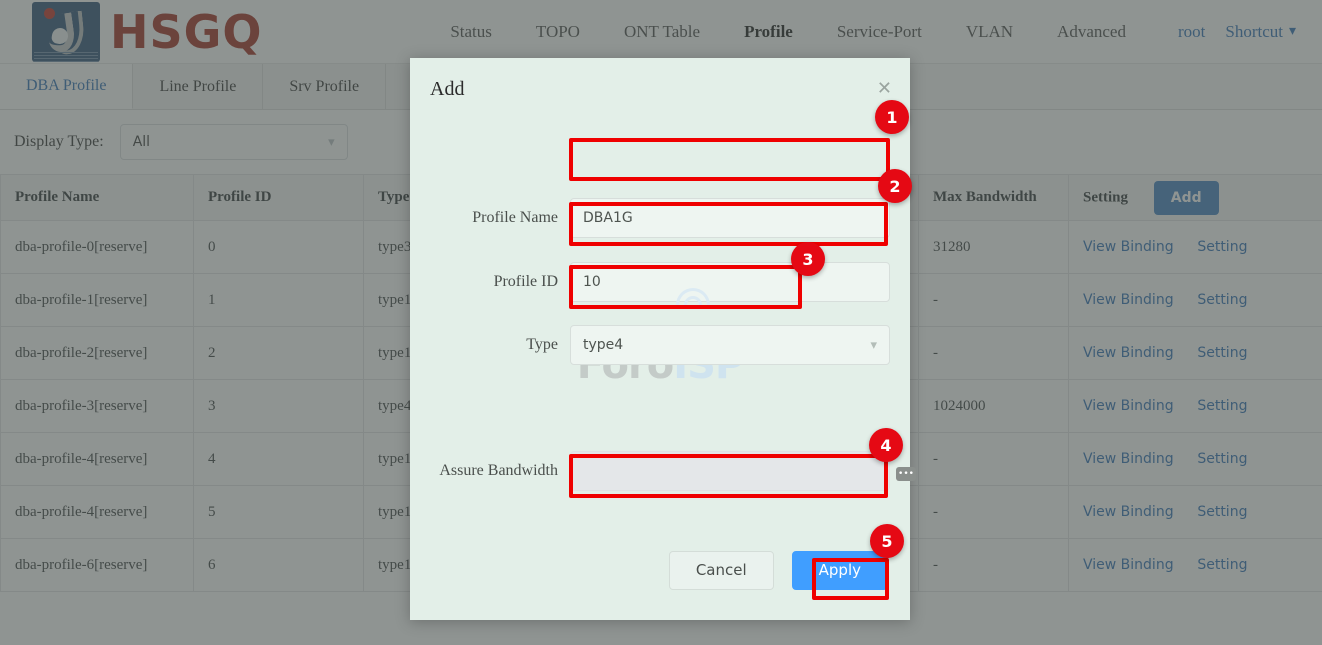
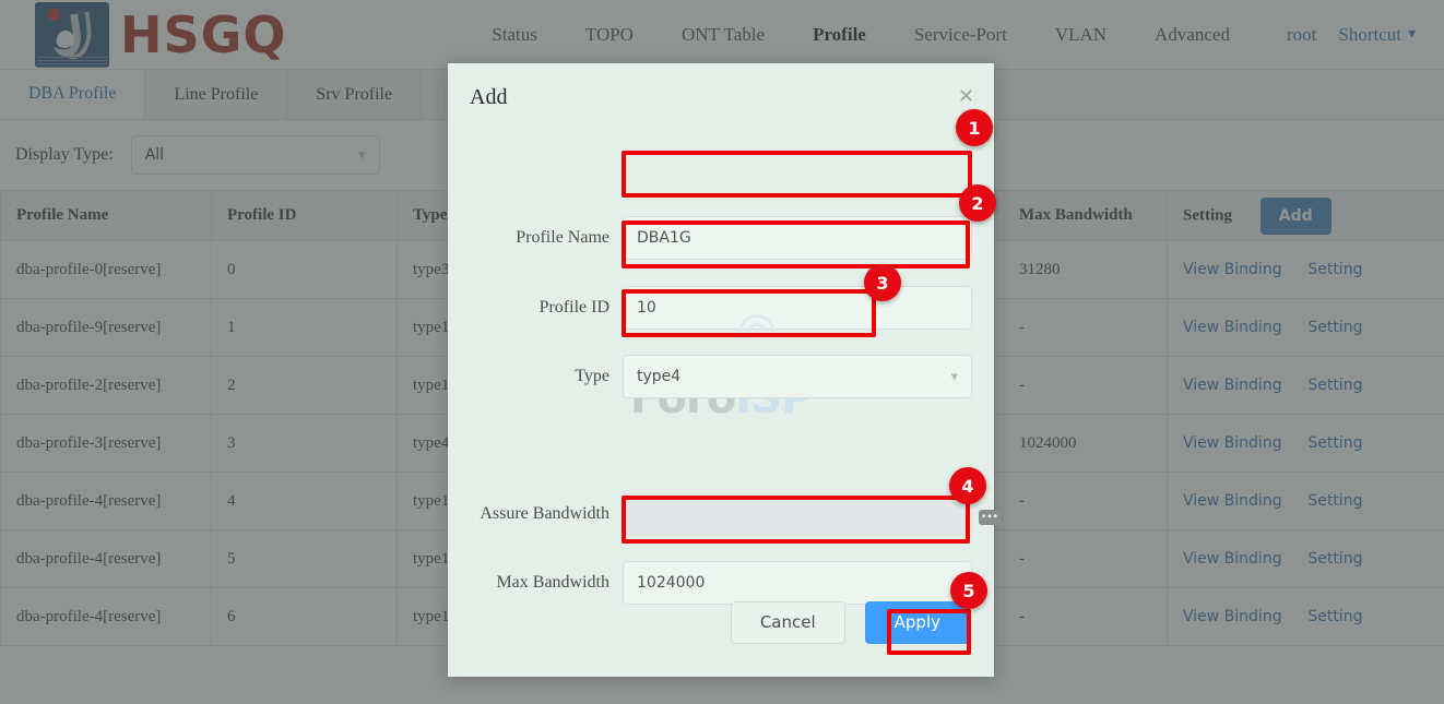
  HSGQ
  Status
  TOPO
  ONT Table
  Profile
  Service-Port
  VLAN
  Advanced
  root
  Shortcut
  ▾
  DBA Profile
  Line Profile
  Srv Profile
  Display Type:
  All
  ▾
  Profile Name	Profile ID	Type				Max Bandwidth	Setting Add
  dba-profile-0[reserve]	0	type3				31280	View Binding Setting
- dba-profile-1[reserve]	1	type1				-	View Binding Setting
+ dba-profile-9[reserve]	1	type1				-	View Binding Setting
  dba-profile-2[reserve]	2	type1				-	View Binding Setting
  dba-profile-3[reserve]	3	type4				1024000	View Binding Setting
  dba-profile-4[reserve]	4	type1				-	View Binding Setting
  dba-profile-4[reserve]	5	type1				-	View Binding Setting
- dba-profile-6[reserve]	6	type1				-	View Binding Setting
+ dba-profile-4[reserve]	6	type1				-	View Binding Setting
  Add
  ✕
  ForoISP
  Profile Name
  DBA1G
  Profile ID
  10
  Type
  type4
  ▾
  Assure Bandwidth
+ Max Bandwidth
+ 1024000
  Cancel
  Apply
  •••
  1
  2
  3
  4
  5
